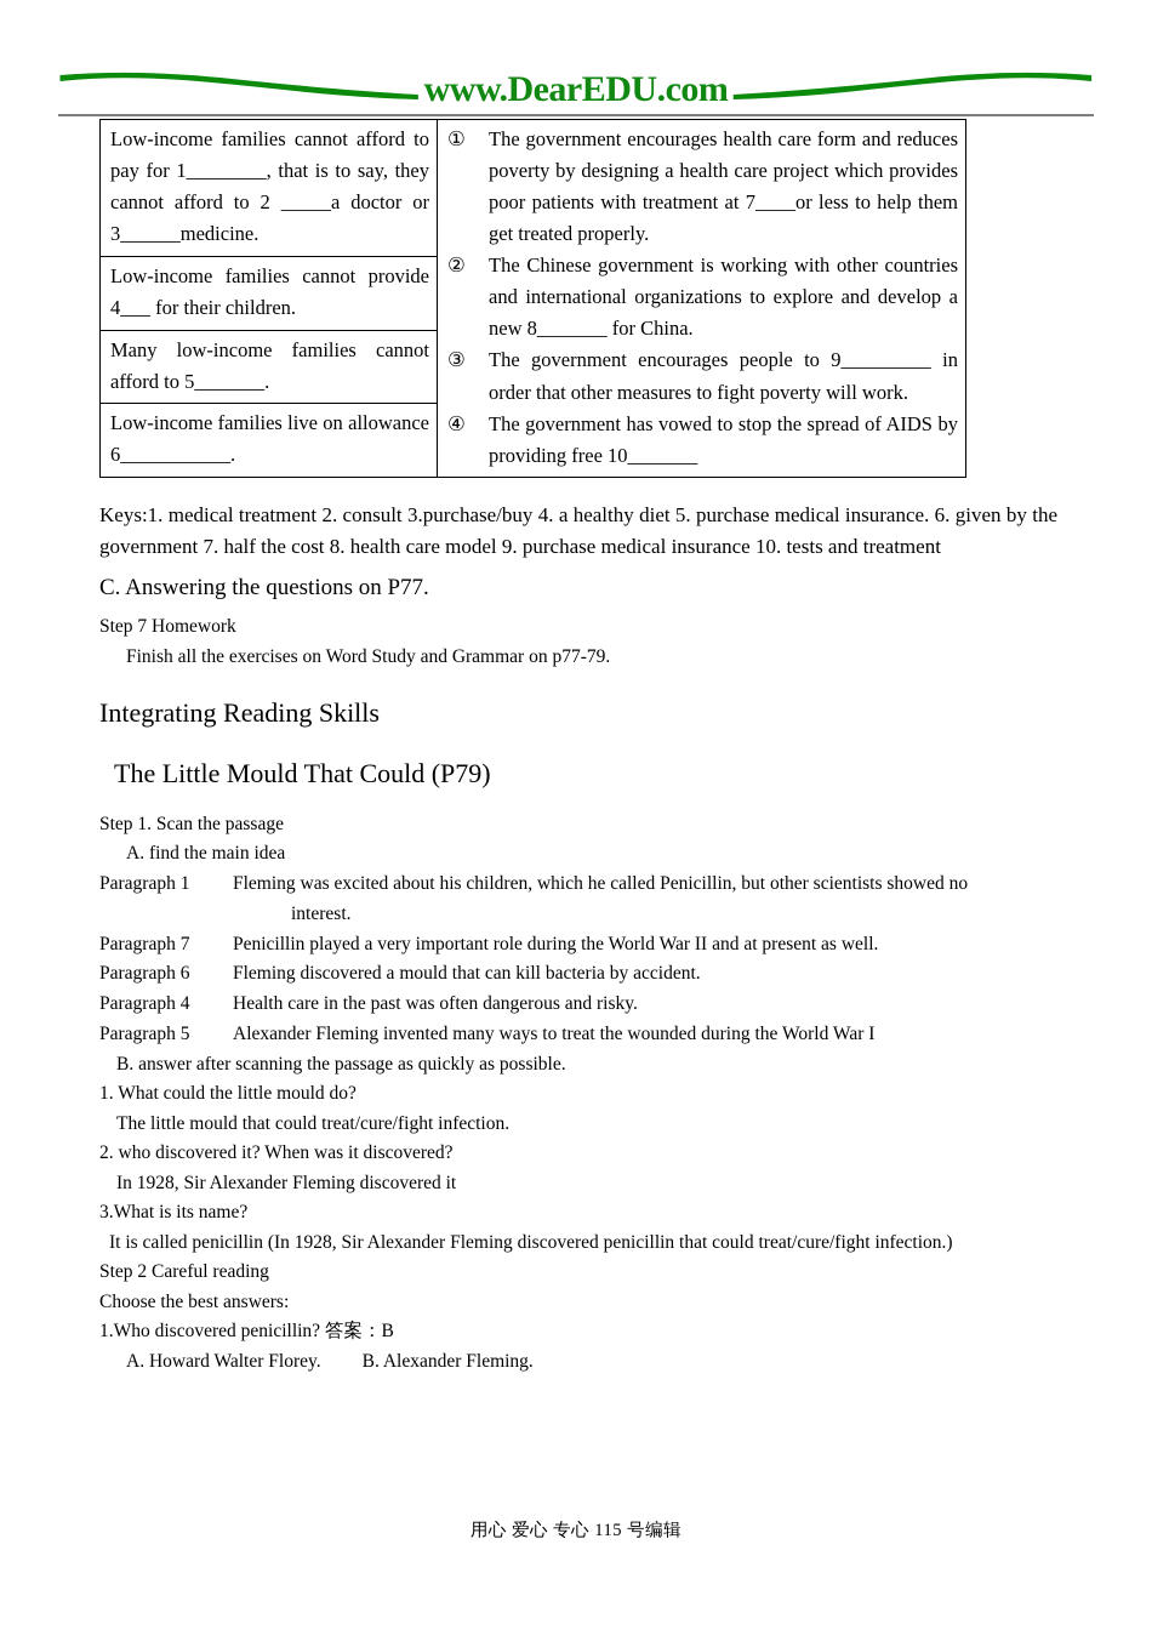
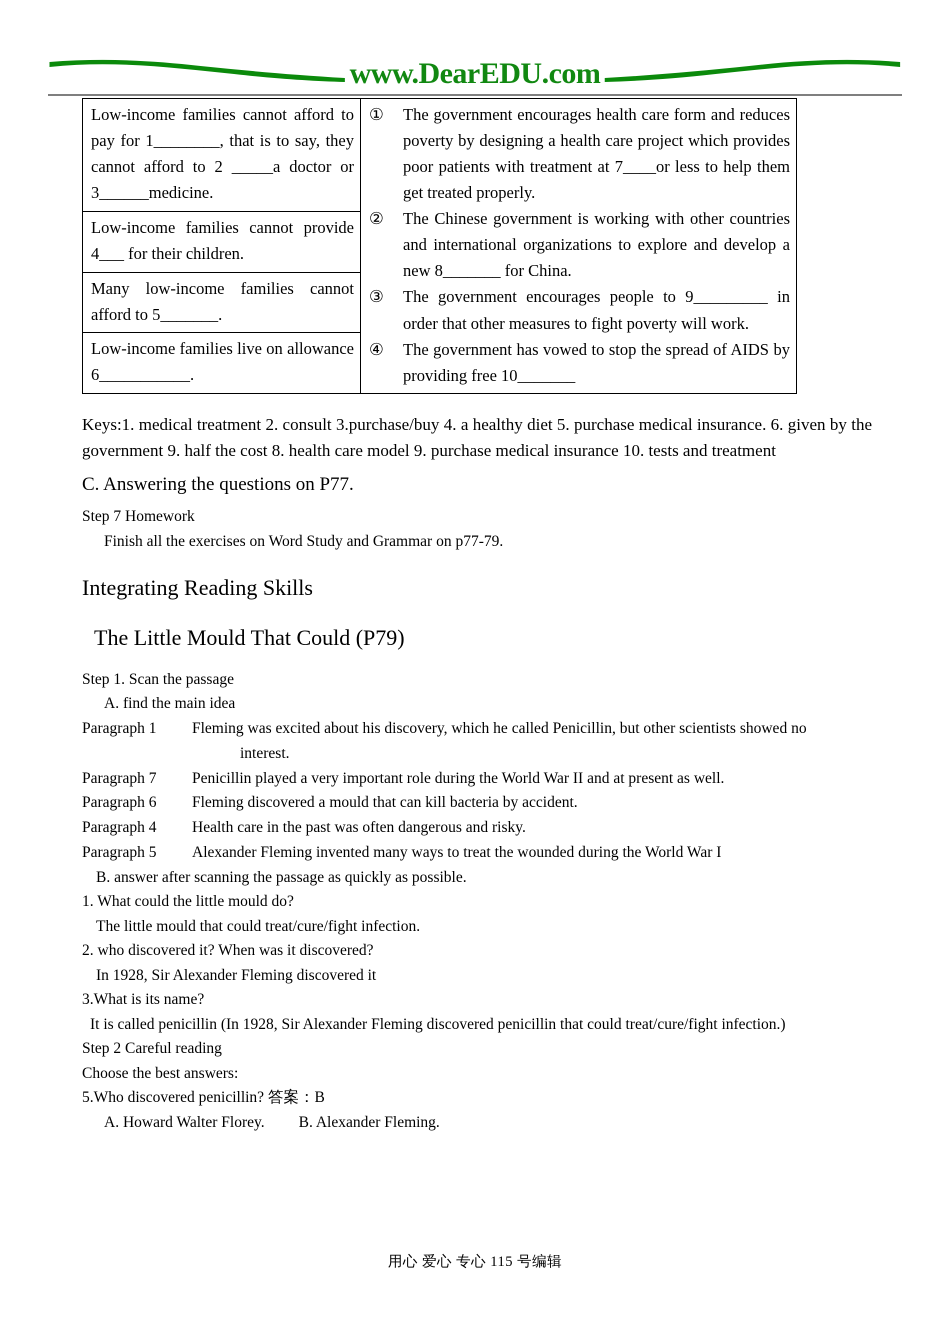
  www.DearEDU.com
  Low-income families cannot afford to pay for 1________, that is to say, they cannot afford to 2 _____a doctor or 3______medicine.	① The government encourages health care form and reduces poverty by designing a health care project which provides poor patients with treatment at 7____or less to help them get treated properly. ② The Chinese government is working with other countries and international organizations to explore and develop a new 8_______ for China. ③ The government encourages people to 9_________ in order that other measures to fight poverty will work. ④ The government has vowed to stop the spread of AIDS by providing free 10_______
  Low-income families cannot provide 4___ for their children.
  Many low-income families cannot afford to 5_______.
  Low-income families live on allowance 6___________.
- Keys:1. medical treatment 2. consult 3.purchase/buy 4. a healthy diet 5. purchase medical insurance. 6. given by the government 7. half the cost 8. health care model 9. purchase medical insurance 10. tests and treatment
+ Keys:1. medical treatment 2. consult 3.purchase/buy 4. a healthy diet 5. purchase medical insurance. 6. given by the government 9. half the cost 8. health care model 9. purchase medical insurance 10. tests and treatment
  C. Answering the questions on P77.
  Step 7 Homework
  Finish all the exercises on Word Study and Grammar on p77-79.
  Integrating Reading Skills
  The Little Mould That Could (P79)
  Step 1. Scan the passage
  A. find the main idea
  Paragraph 1
- Fleming was excited about his children, which he called Penicillin, but other scientists showed no
+ Fleming was excited about his discovery, which he called Penicillin, but other scientists showed no
  interest.
  Paragraph 7
  Penicillin played a very important role during the World War II and at present as well.
  Paragraph 6
  Fleming discovered a mould that can kill bacteria by accident.
  Paragraph 4
  Health care in the past was often dangerous and risky.
  Paragraph 5
  Alexander Fleming invented many ways to treat the wounded during the World War I
  B. answer after scanning the passage as quickly as possible.
  1. What could the little mould do?
  The little mould that could treat/cure/fight infection.
  2. who discovered it? When was it discovered?
  In 1928, Sir Alexander Fleming discovered it
  3.What is its name?
  It is called penicillin (In 1928, Sir Alexander Fleming discovered penicillin that could treat/cure/fight infection.)
  Step 2 Careful reading
  Choose the best answers:
- 1.Who discovered penicillin? 答案：B
+ 5.Who discovered penicillin? 答案：B
  A. Howard Walter Florey. B. Alexander Fleming.
  用心 爱心 专心 115 号编辑
